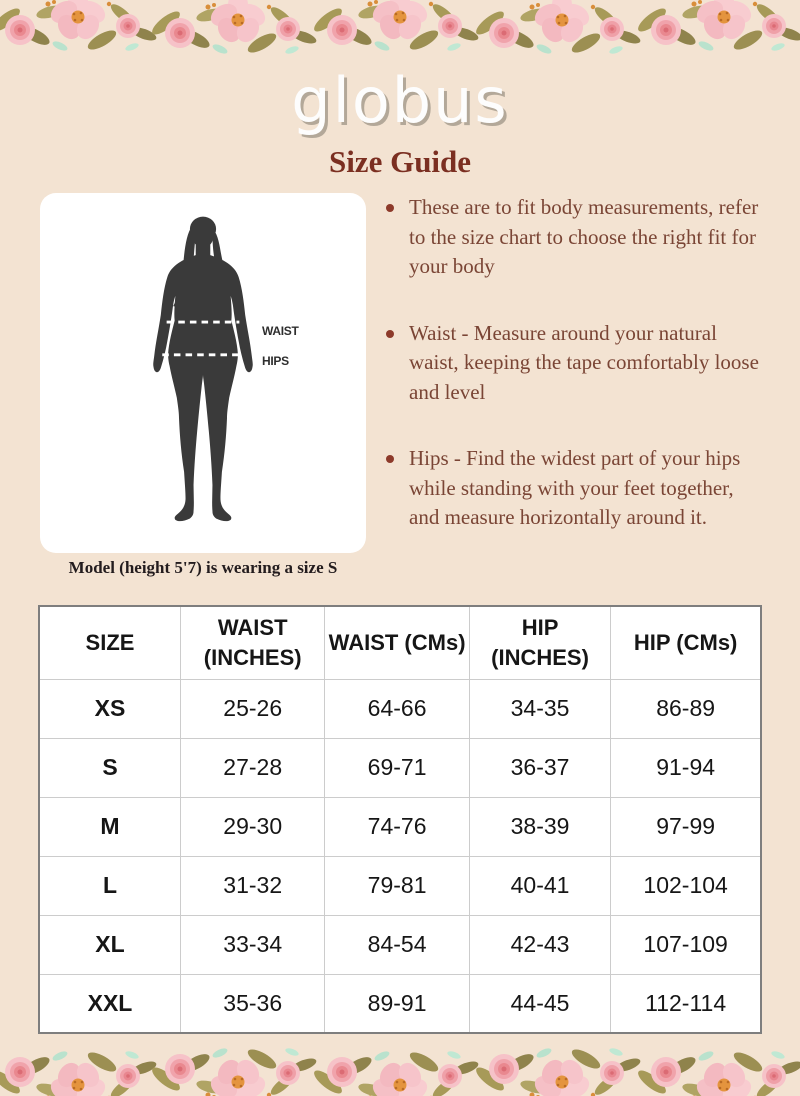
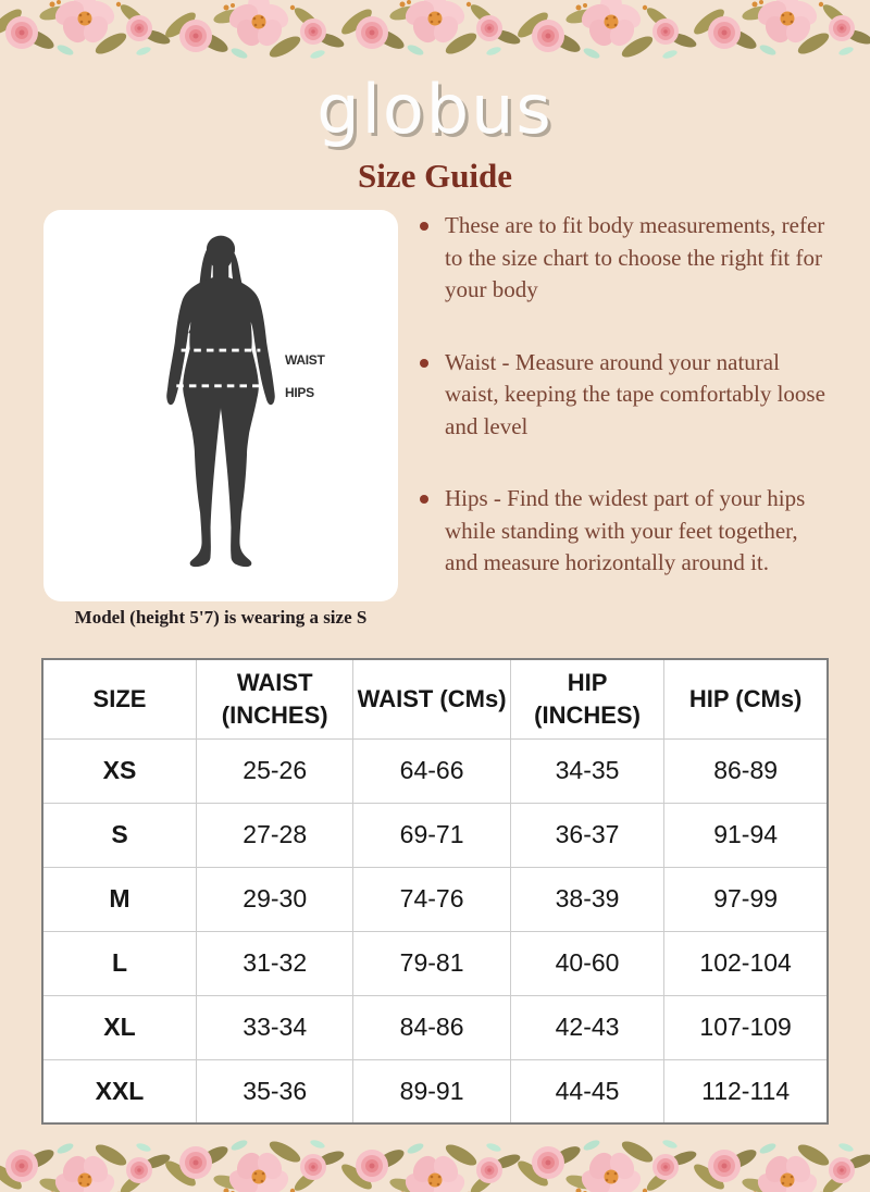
  globus
  Size Guide
  WAIST
  HIPS
  Model (height 5'7) is wearing a size S
  These are to fit body measurements, refer to the size chart to choose the right fit for your body
  Waist - Measure around your natural waist, keeping the tape comfortably loose and level
  Hips - Find the widest part of your hips while standing with your feet together, and measure horizontally around it.
  SIZE	WAIST (INCHES)	WAIST (CMs)	HIP (INCHES)	HIP (CMs)
  XS	25-26	64-66	34-35	86-89
  S	27-28	69-71	36-37	91-94
  M	29-30	74-76	38-39	97-99
- L	31-32	79-81	40-41	102-104
+ L	31-32	79-81	40-60	102-104
- XL	33-34	84-54	42-43	107-109
+ XL	33-34	84-86	42-43	107-109
  XXL	35-36	89-91	44-45	112-114
